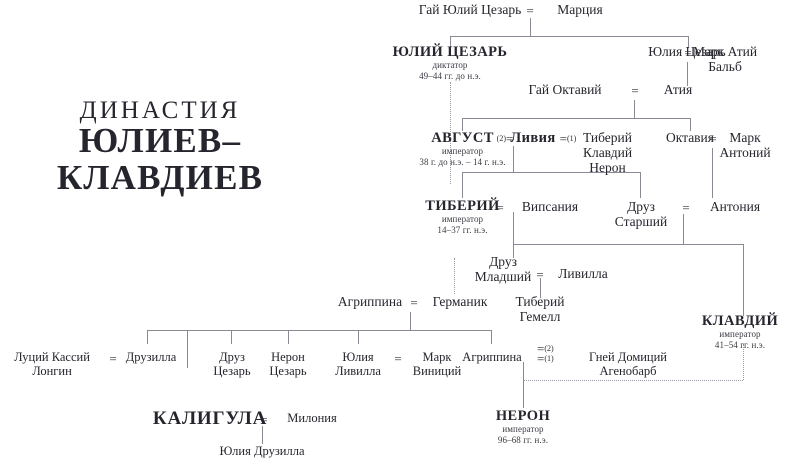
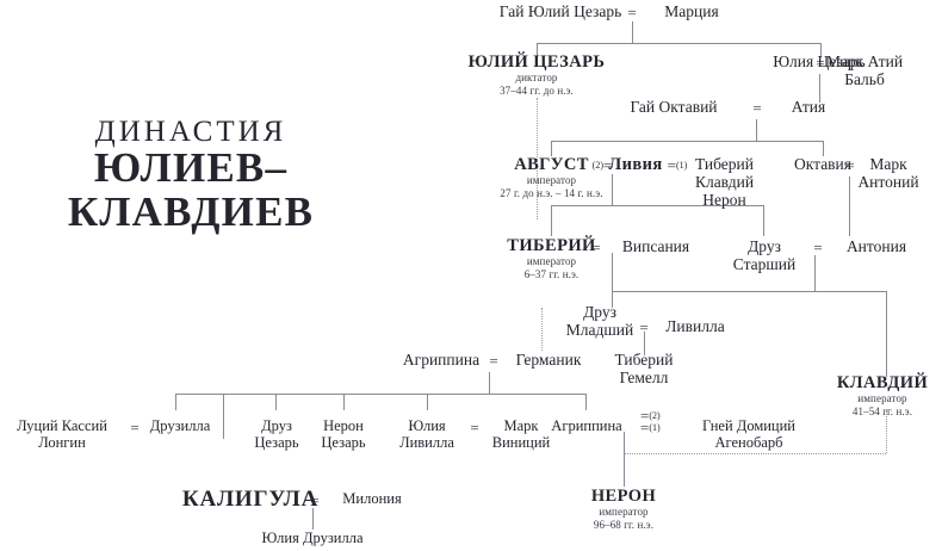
  ДИНАСТИЯ
  ЮЛИЕВ–
  КЛАВДИЕВ
  Гай Юлий Цезарь
  =
  Марция
  ЮЛИЙ ЦЕЗАРЬ
  диктатор
- 49–44 гг. до н.э.
+ 37–44 гг. до н.э.
  Юлия Цезарь
  =
  Марк Атий
  Бальб
  Гай Октавий
  =
  Атия
  АВГУСТ
  император
- 38 г. до н.э. – 14 г. н.э.
+ 27 г. до н.э. – 14 г. н.э.
  (2)=
  Ливия
  =(1)
  Тиберий
  Клавдий
  Нерон
  Октавия
  =
  Марк
  Антоний
  ТИБЕРИЙ
  император
- 14–37 гг. н.э.
+ 6–37 гг. н.э.
  =
  Випсания
  Друз
  Старший
  =
  Антония
  Друз
  Младший
  =
  Ливилла
  Агриппина
  =
  Германик
  Тиберий
  Гемелл
  КЛАВДИЙ
  император
  41–54 гг. н.э.
  Луций Кассий
  Лонгин
  =
  Друзилла
  Друз
  Цезарь
  Нерон
  Цезарь
  Юлия
  Ливилла
  =
  Марк
  Виниций
  Агриппина
  =(2)
  =(1)
  Гней Домиций
  Агенобарб
  КАЛИГУЛА
  =
  Милония
  Юлия Друзилла
  НЕРОН
  император
  96–68 гг. н.э.
